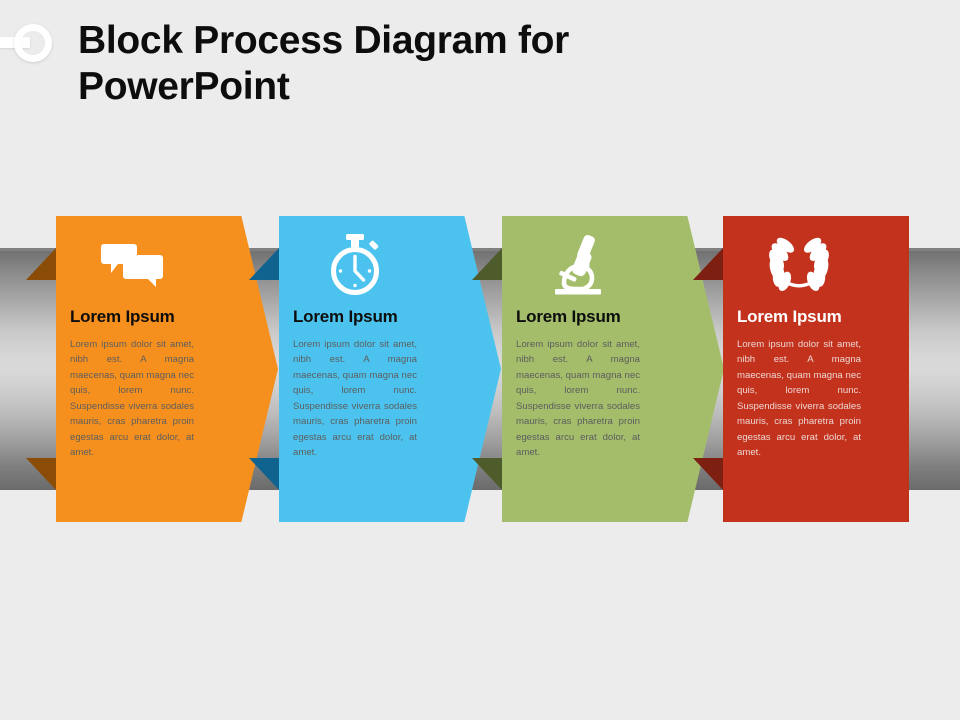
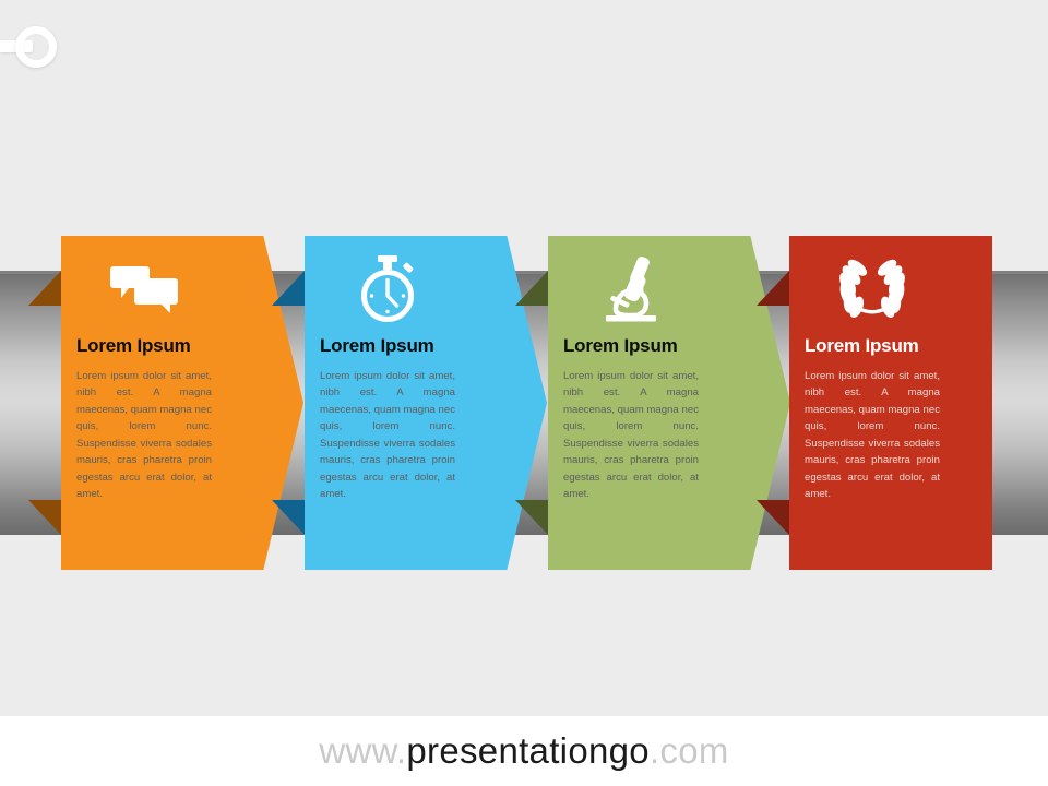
- Block Process Diagram for PowerPoint
  Lorem Ipsum
  Lorem ipsum dolor sit amet, nibh est. A magna maecenas, quam magna nec quis, lorem nunc. Suspendisse viverra sodales mauris, cras pharetra proin egestas arcu erat dolor, at amet.
  Lorem Ipsum
  Lorem ipsum dolor sit amet, nibh est. A magna maecenas, quam magna nec quis, lorem nunc. Suspendisse viverra sodales mauris, cras pharetra proin egestas arcu erat dolor, at amet.
  Lorem Ipsum
  Lorem ipsum dolor sit amet, nibh est. A magna maecenas, quam magna nec quis, lorem nunc. Suspendisse viverra sodales mauris, cras pharetra proin egestas arcu erat dolor, at amet.
  Lorem Ipsum
  Lorem ipsum dolor sit amet, nibh est. A magna maecenas, quam magna nec quis, lorem nunc. Suspendisse viverra sodales mauris, cras pharetra proin egestas arcu erat dolor, at amet.
+ www.presentationgo.com
